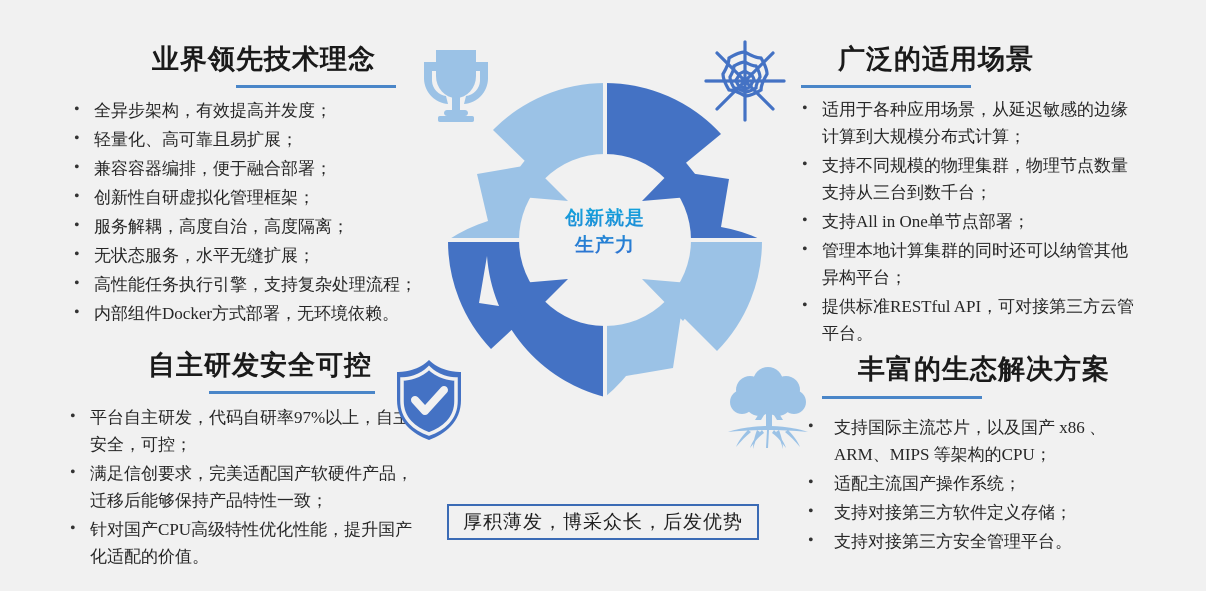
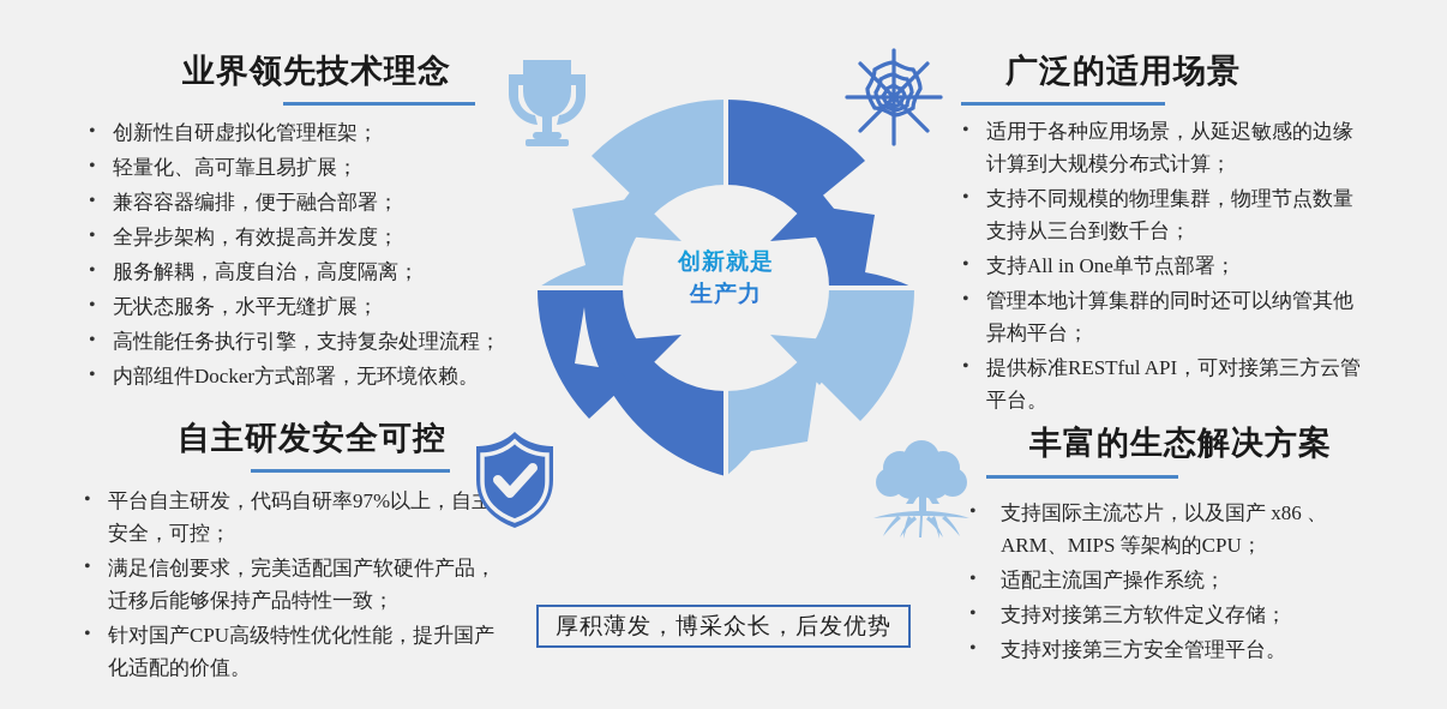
  业界领先技术理念
- 全异步架构，有效提高并发度；
+ 创新性自研虚拟化管理框架；
  轻量化、高可靠且易扩展；
  兼容容器编排，便于融合部署；
- 创新性自研虚拟化管理框架；
+ 全异步架构，有效提高并发度；
  服务解耦，高度自治，高度隔离；
  无状态服务，水平无缝扩展；
  高性能任务执行引擎，支持复杂处理流程；
  内部组件Docker方式部署，无环境依赖。
  广泛的适用场景
  适用于各种应用场景，从延迟敏感的边缘计算到大规模分布式计算；
  支持不同规模的物理集群，物理节点数量支持从三台到数千台；
  支持All in One单节点部署；
  管理本地计算集群的同时还可以纳管其他异构平台；
  提供标准RESTful API，可对接第三方云管平台。
  自主研发安全可控
  平台自主研发，代码自研率97%以上，自安全，可控；
  满足信创要求，完美适配国产软硬件产品，迁移后能够保持产品特性一致；
  针对国产CPU高级特性优化性能，提升国产化适配的价值。
  丰富的生态解决方案
  支持国际主流芯片，以及国产 x86 、ARM、MIPS 等架构的CPU；
  适配主流国产操作系统；
  支持对接第三方软件定义存储；
  支持对接第三方安全管理平台。
  创新就是
  生产力
  厚积薄发，博采众长，后发优势
